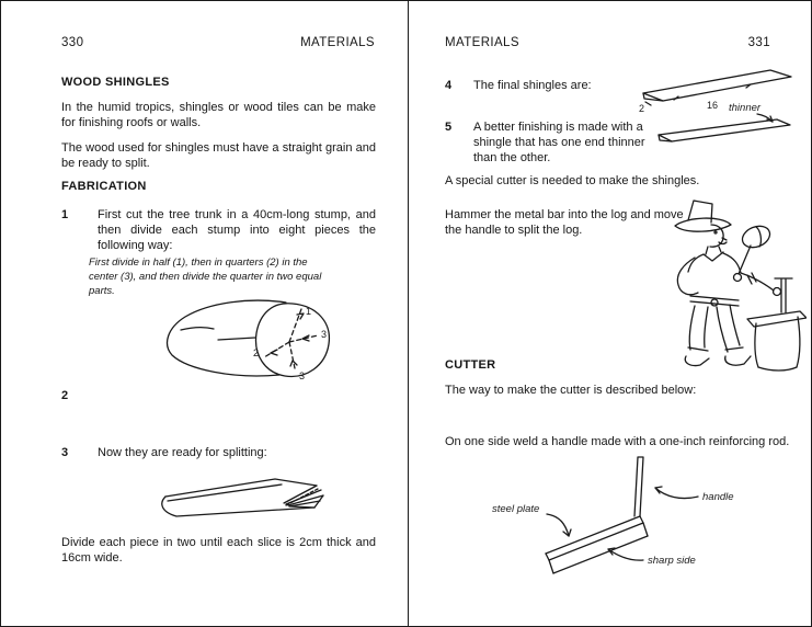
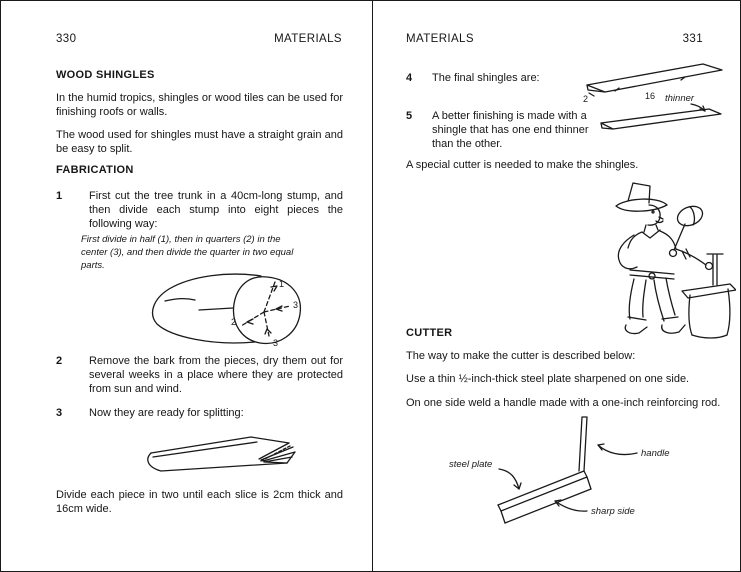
  330
  MATERIALS
  WOOD SHINGLES
- In the humid tropics, shingles or wood tiles can be make for finishing roofs or walls.
+ In the humid tropics, shingles or wood tiles can be used for finishing roofs or walls.
- The wood used for shingles must have a straight grain and be ready to split.
+ The wood used for shingles must have a straight grain and be easy to split.
  FABRICATION
  1
  First cut the tree trunk in a 40cm-long stump, and then divide each stump into eight pieces the following way:
  First divide in half (1), then in quarters (2) in the center (3), and then divide the quarter in two equal parts.
  1
  2
  3
  3
  2
+ Remove the bark from the pieces, dry them out for several weeks in a place where they are protected from sun and wind.
  3
  Now they are ready for splitting:
  Divide each piece in two until each slice is 2cm thick and 16cm wide.
  MATERIALS
  331
  4
  The final shingles are:
  5
  A better finishing is made with a shingle that has one end thinner than the other.
  2
  16
  thinner
  A special cutter is needed to make the shingles.
- Hammer the metal bar into the log and move the handle to split the log.
  CUTTER
  The way to make the cutter is described below:
+ Use a thin ½-inch-thick steel plate sharpened on one side.
  On one side weld a handle made with a one-inch reinforcing rod.
  handle
  steel plate
  sharp side
